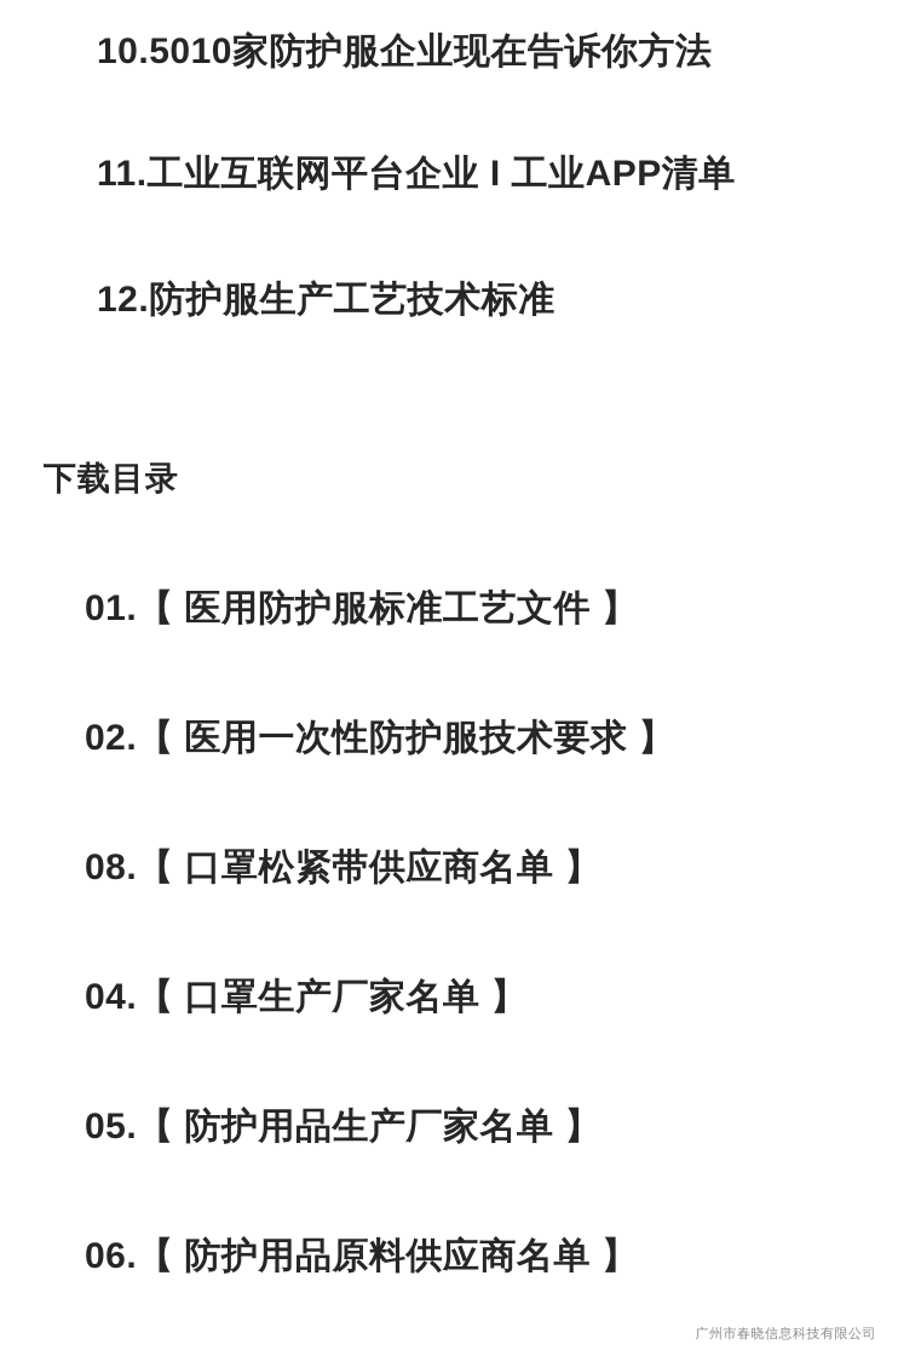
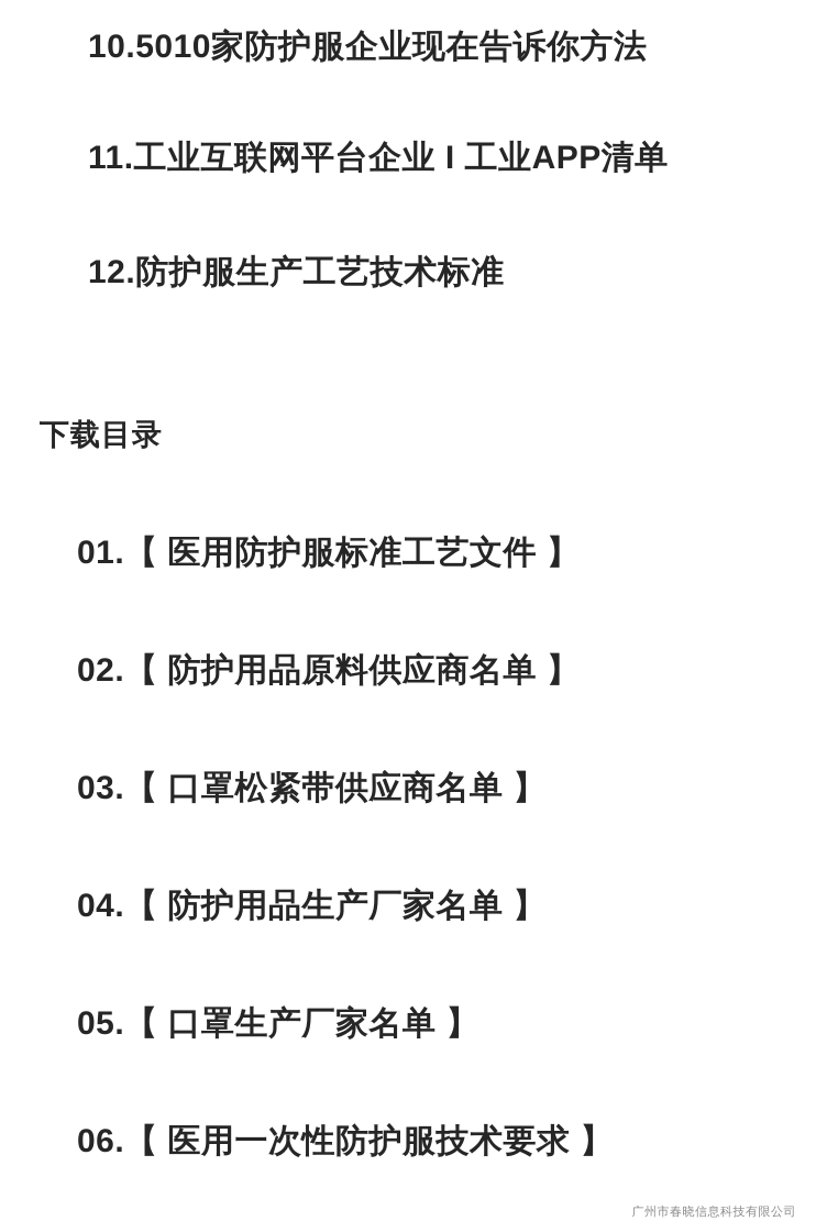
  10.
  5010家防护服企业现在告诉你方法
  11.
  工业互联网平台企业 I 工业APP清单
  12.
  防护服生产工艺技术标准
  下载目录
  01.
  【 医用防护服标准工艺文件 】
  02.
- 【 医用一次性防护服技术要求 】
+ 【 防护用品原料供应商名单 】
- 08.
+ 03.
  【 口罩松紧带供应商名单 】
  04.
- 【 口罩生产厂家名单 】
+ 【 防护用品生产厂家名单 】
  05.
- 【 防护用品生产厂家名单 】
+ 【 口罩生产厂家名单 】
  06.
- 【 防护用品原料供应商名单 】
+ 【 医用一次性防护服技术要求 】
  广州市春晓信息科技有限公司
